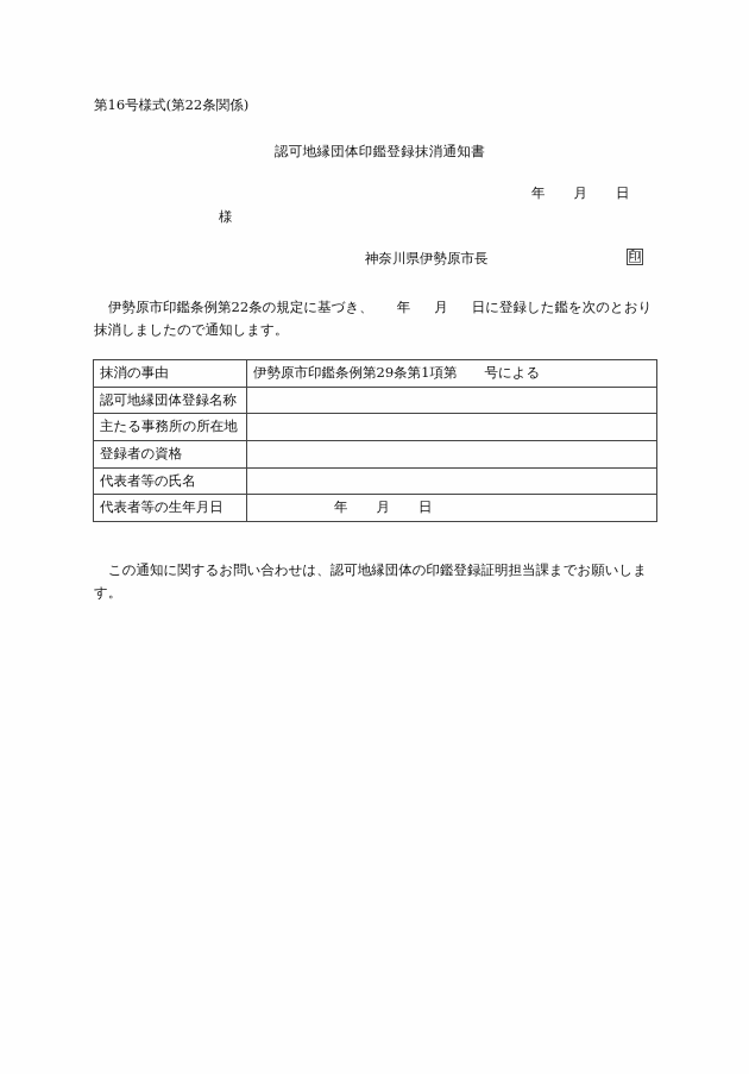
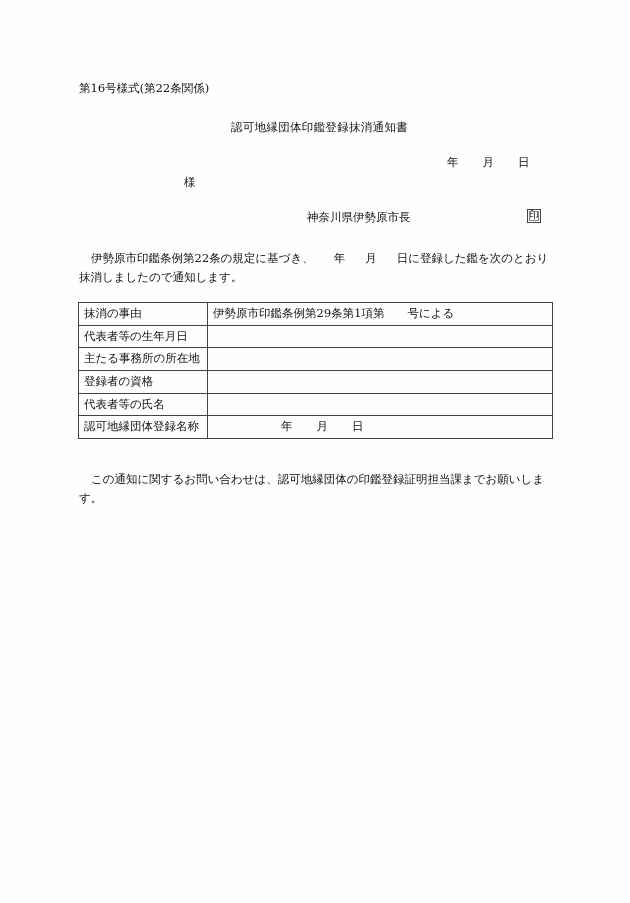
  第16号様式(第22条関係)
  認可地縁団体印鑑登録抹消通知書
  年 月 日
  様
  神奈川県伊勢原市長
  印
  伊勢原市印鑑条例第22条の規定に基づき、 年 月 日に登録した鑑を次のとおり抹消しましたので通知します。
  抹消の事由	伊勢原市印鑑条例第29条第1項第 号による
- 認可地縁団体登録名称
+ 代表者等の生年月日
  主たる事務所の所在地
  登録者の資格
  代表者等の氏名
- 代表者等の生年月日	年 月 日
+ 認可地縁団体登録名称	年 月 日
  この通知に関するお問い合わせは、認可地縁団体の印鑑登録証明担当課までお願いします。
